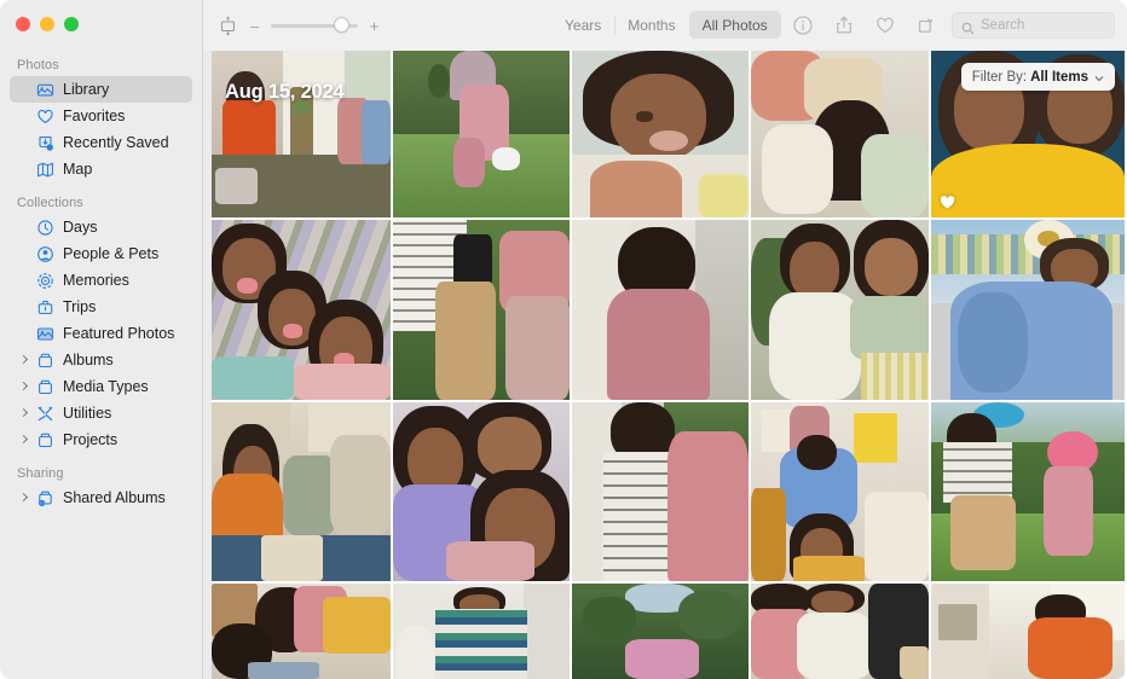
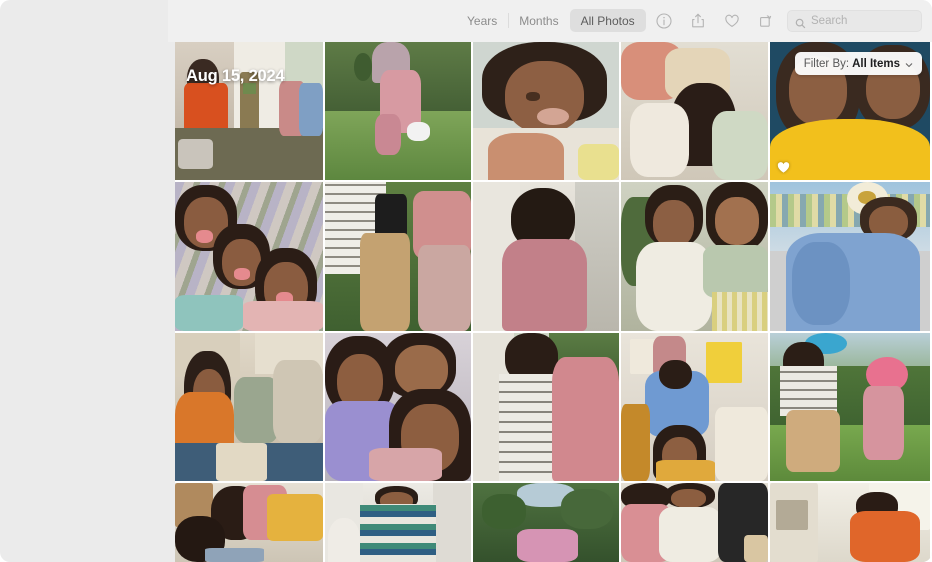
- Photos
- Library
- Favorites
- Recently Saved
- Map
- Collections
- Days
- People & Pets
- Memories
- Trips
- Featured Photos
- Albums
- Media Types
- Utilities
- Projects
- Sharing
- Shared Albums
- –
- +
  Years
  Months
  All Photos
  Search
  Filter By:
  All Items
  Aug 15, 2024
